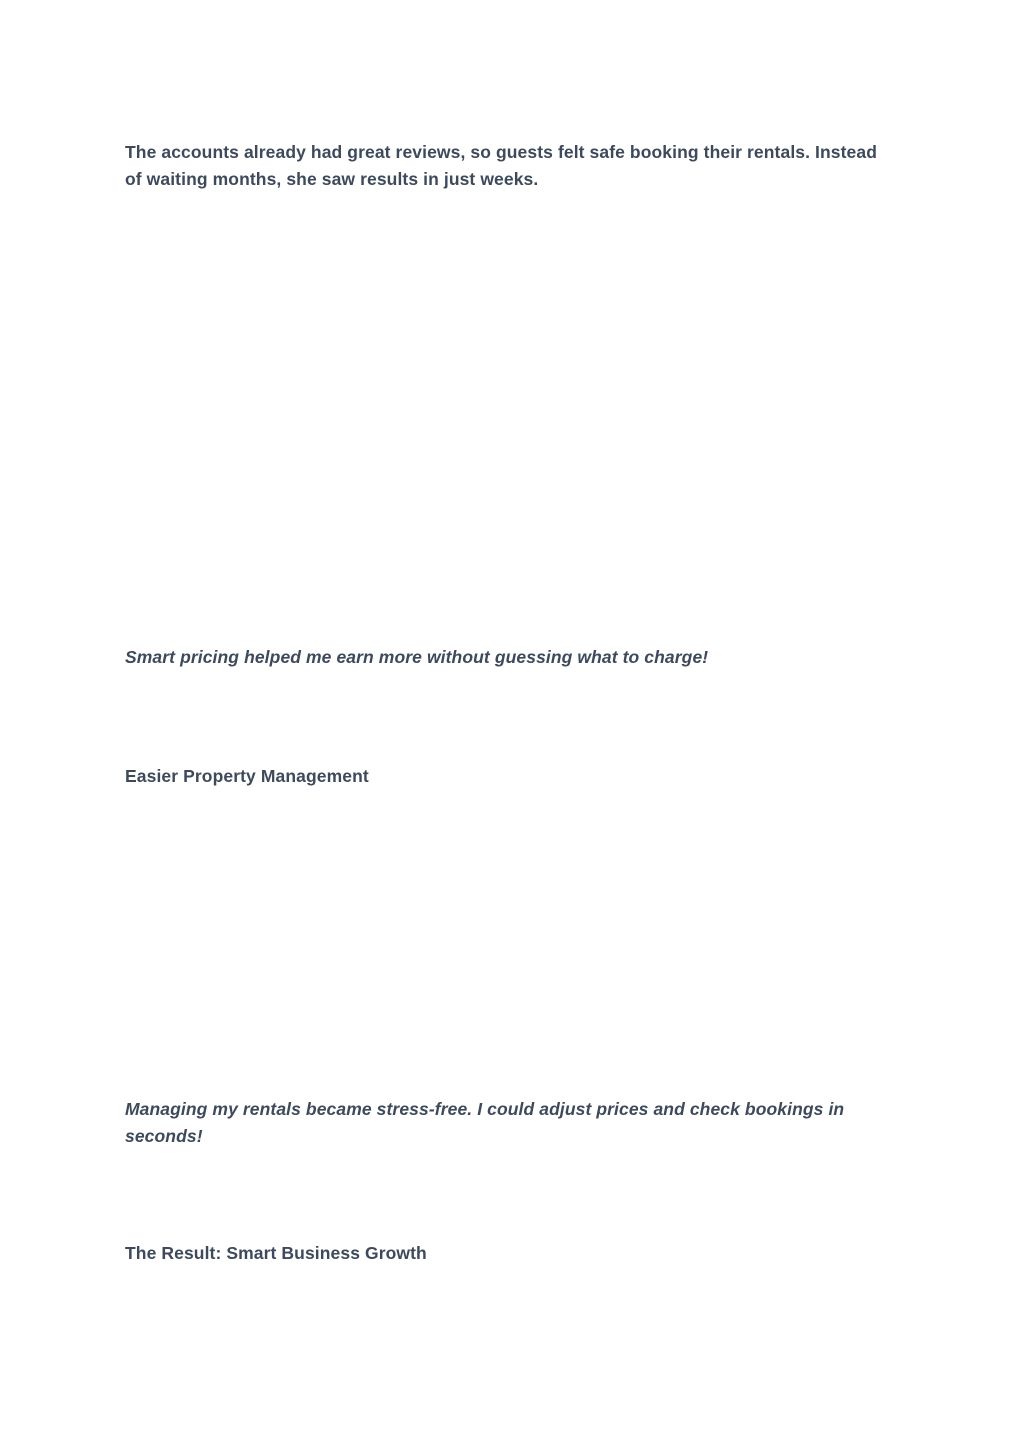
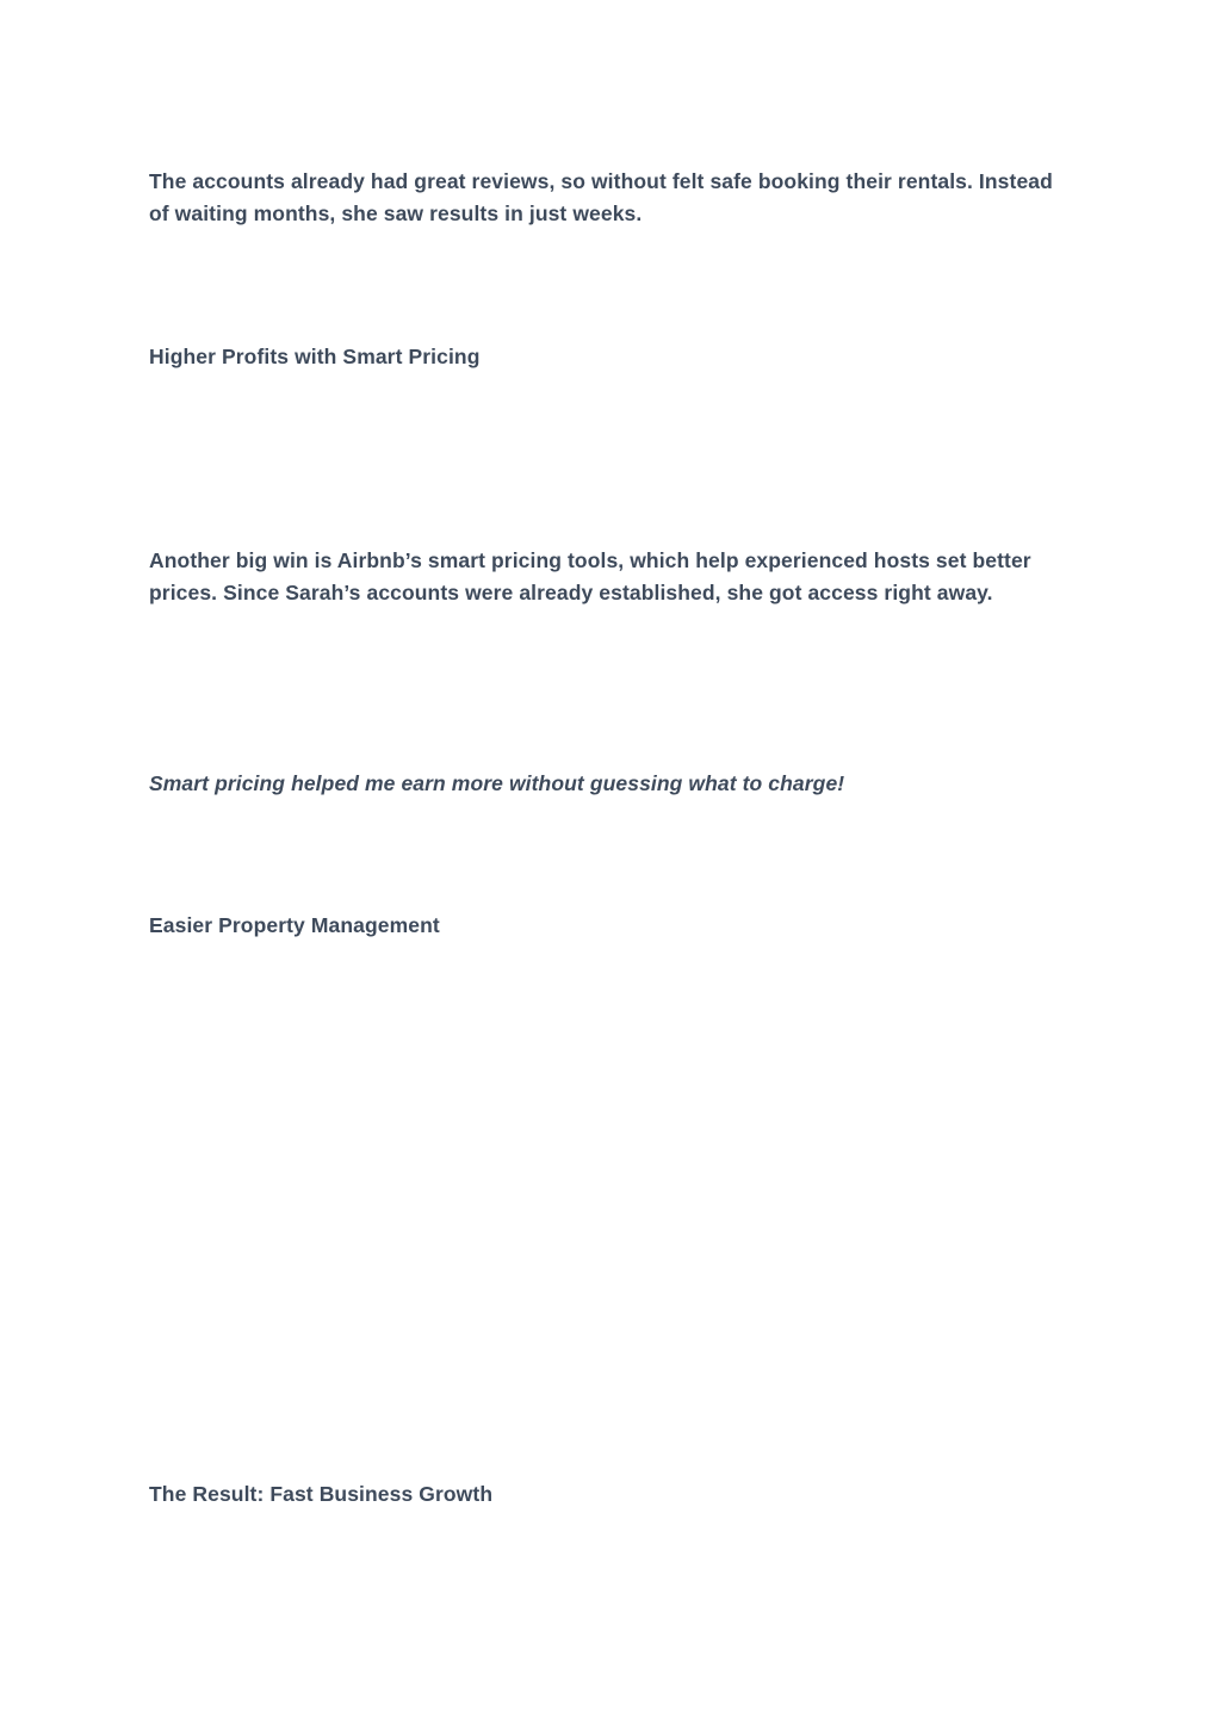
- The accounts already had great reviews, so guests felt safe booking their rentals. Instead of waiting months, she saw results in just weeks.
+ The accounts already had great reviews, so without felt safe booking their rentals. Instead of waiting months, she saw results in just weeks.
+ Higher Profits with Smart Pricing
+ Another big win is Airbnb’s smart pricing tools, which help experienced hosts set better prices. Since Sarah’s accounts were already established, she got access right away.
  Smart pricing helped me earn more without guessing what to charge!
  Easier Property Management
- Managing my rentals became stress-free. I could adjust prices and check bookings in seconds!
- The Result: Smart Business Growth
+ The Result: Fast Business Growth
